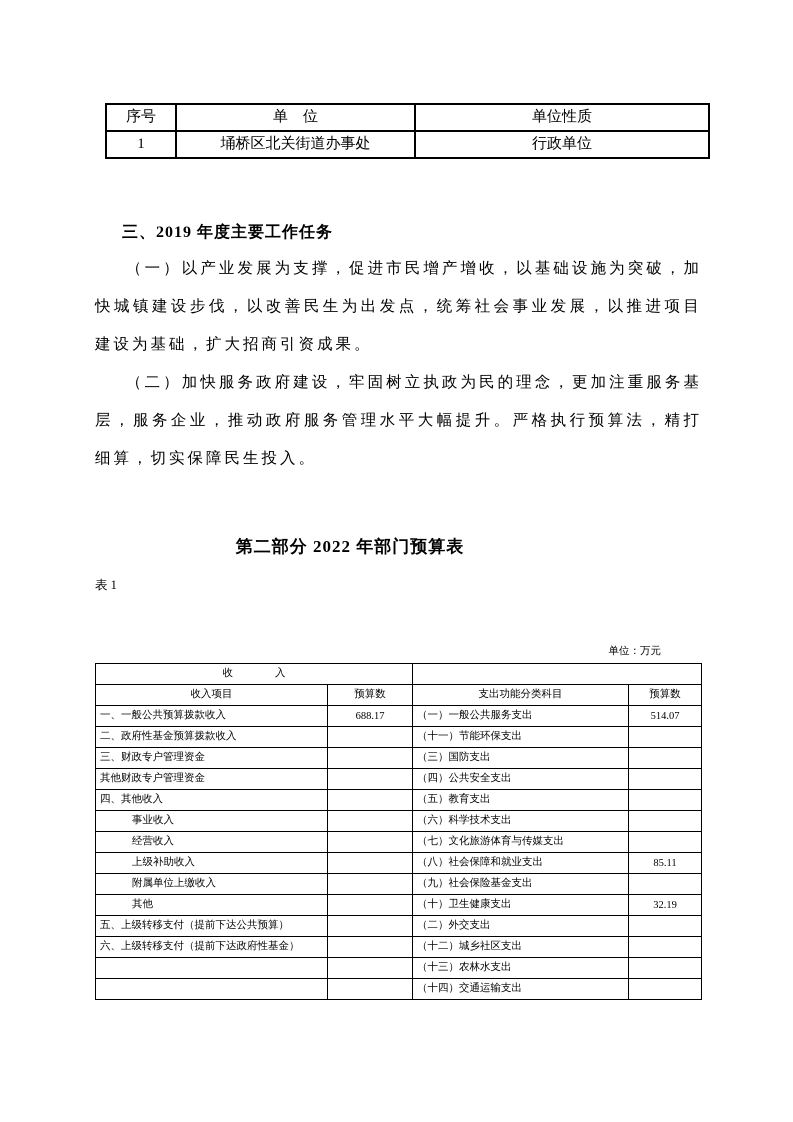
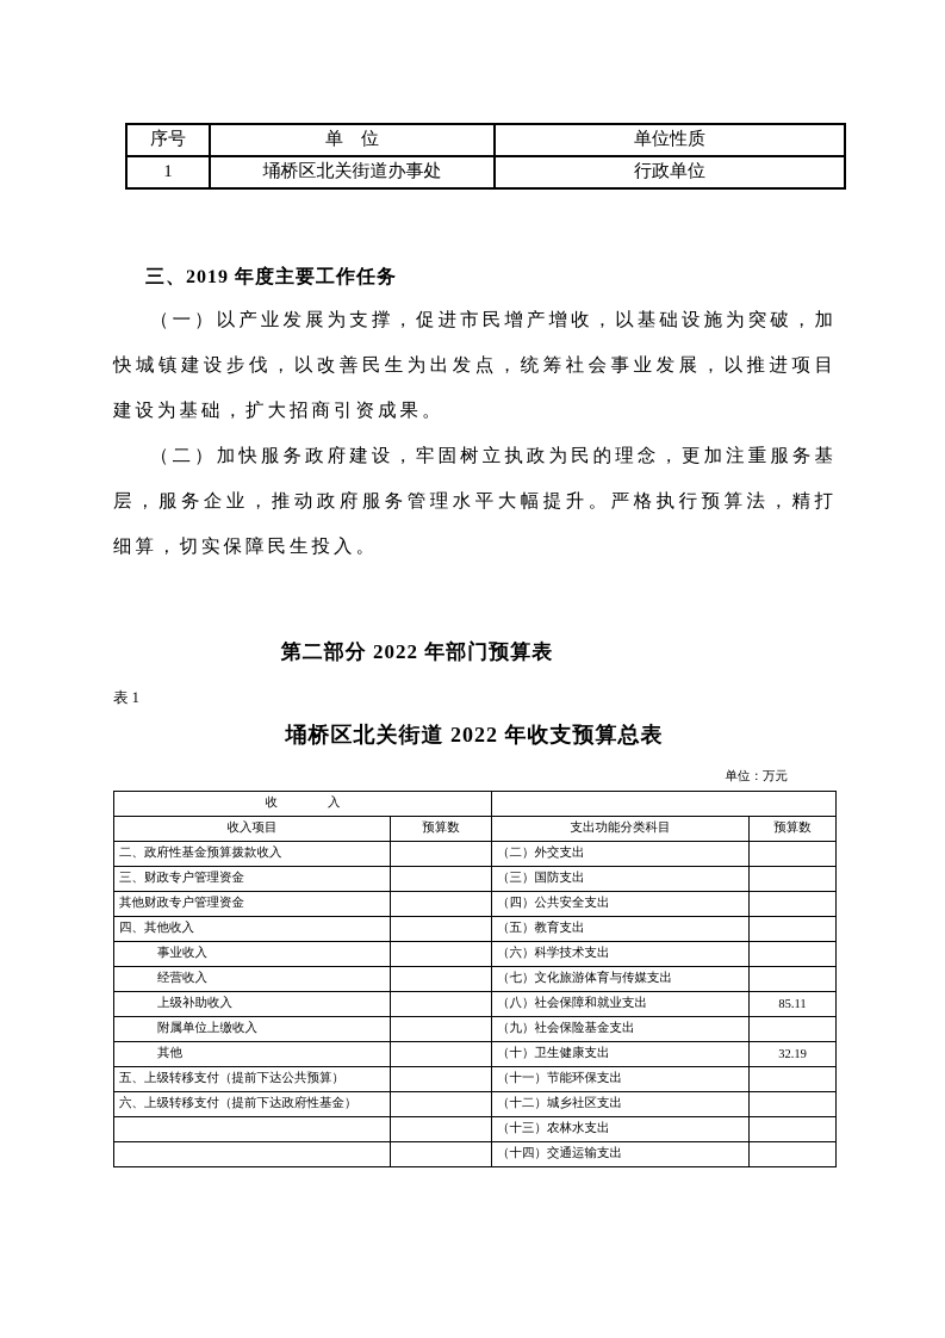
  序号	单 位	单位性质
  1	埇桥区北关街道办事处	行政单位
  三、2019 年度主要工作任务
  （一）以产业发展为支撑，促进市民增产增收，以基础设施为突破，加快城镇建设步伐，以改善民生为出发点，统筹社会事业发展，以推进项目建设为基础，扩大招商引资成果。
  （二）加快服务政府建设，牢固树立执政为民的理念，更加注重服务基层，服务企业，推动政府服务管理水平大幅提升。严格执行预算法，精打细算，切实保障民生投入。
  第二部分 2022 年部门预算表
  表 1
+ 埇桥区北关街道 2022 年收支预算总表
  单位：万元
  收 入
  收入项目	预算数	支出功能分类科目	预算数
- 一、一般公共预算拨款收入	688.17	（一）一般公共服务支出	514.07
- 二、政府性基金预算拨款收入		（十一）节能环保支出
+ 二、政府性基金预算拨款收入		（二）外交支出
  三、财政专户管理资金		（三）国防支出
  其他财政专户管理资金		（四）公共安全支出
  四、其他收入		（五）教育支出
  事业收入		（六）科学技术支出
  经营收入		（七）文化旅游体育与传媒支出
  上级补助收入		（八）社会保障和就业支出	85.11
  附属单位上缴收入		（九）社会保险基金支出
  其他		（十）卫生健康支出	32.19
- 五、上级转移支付（提前下达公共预算）		（二）外交支出
+ 五、上级转移支付（提前下达公共预算）		（十一）节能环保支出
  六、上级转移支付（提前下达政府性基金）		（十二）城乡社区支出
  		（十三）农林水支出
  		（十四）交通运输支出
